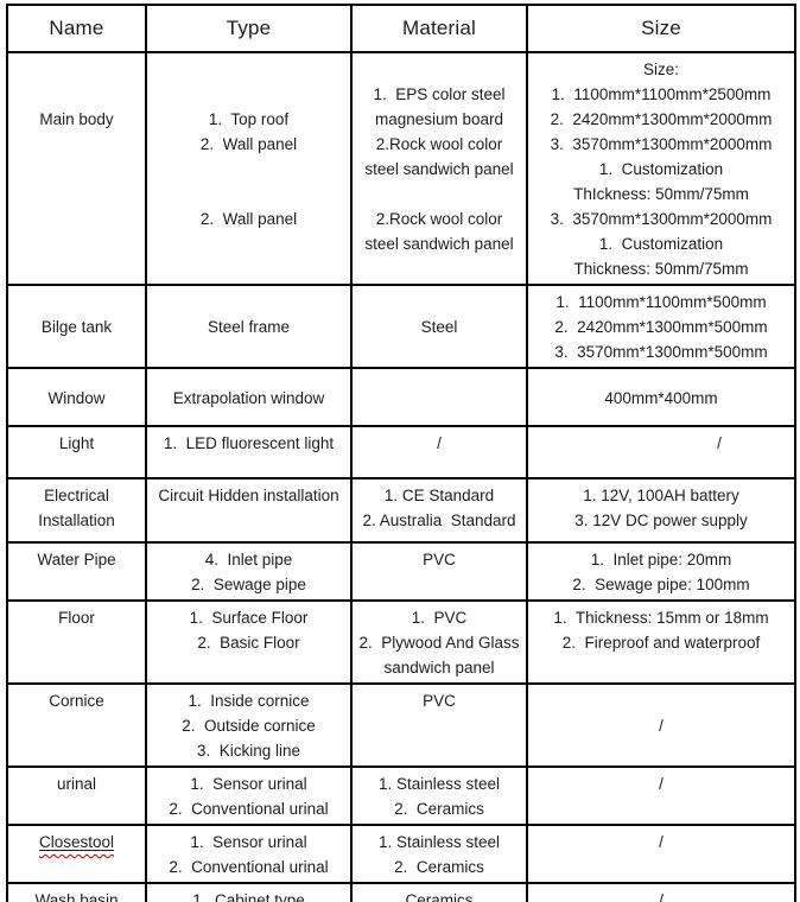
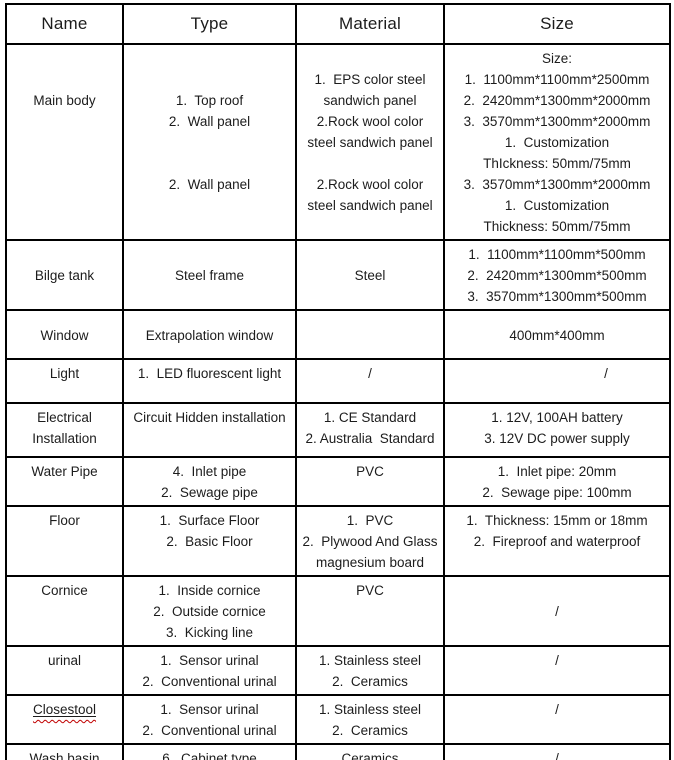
  Name	Type	Material	Size
- Main body	1. Top roof2. Wall panel 2. Wall panel	1. EPS color steelmagnesium board2.Rock wool colorsteel sandwich panel 2.Rock wool colorsteel sandwich panel	Size:1. 1100mm*1100mm*2500mm2. 2420mm*1300mm*2000mm3. 3570mm*1300mm*2000mm1. CustomizationThIckness: 50mm/75mm3. 3570mm*1300mm*2000mm1. CustomizationThickness: 50mm/75mm
+ Main body	1. Top roof2. Wall panel 2. Wall panel	1. EPS color steelsandwich panel2.Rock wool colorsteel sandwich panel 2.Rock wool colorsteel sandwich panel	Size:1. 1100mm*1100mm*2500mm2. 2420mm*1300mm*2000mm3. 3570mm*1300mm*2000mm1. CustomizationThIckness: 50mm/75mm3. 3570mm*1300mm*2000mm1. CustomizationThickness: 50mm/75mm
  Bilge tank	Steel frame	Steel	1. 1100mm*1100mm*500mm2. 2420mm*1300mm*500mm3. 3570mm*1300mm*500mm
  Window	Extrapolation window		400mm*400mm
  Light	1. LED fluorescent light	/	/
  ElectricalInstallation	Circuit Hidden installation	1. CE Standard2. Australia Standard	1. 12V, 100AH battery3. 12V DC power supply
  Water Pipe	4. Inlet pipe2. Sewage pipe	PVC	1. Inlet pipe: 20mm2. Sewage pipe: 100mm
- Floor	1. Surface Floor2. Basic Floor	1. PVC2. Plywood And Glasssandwich panel	1. Thickness: 15mm or 18mm2. Fireproof and waterproof
+ Floor	1. Surface Floor2. Basic Floor	1. PVC2. Plywood And Glassmagnesium board	1. Thickness: 15mm or 18mm2. Fireproof and waterproof
  Cornice	1. Inside cornice2. Outside cornice3. Kicking line	PVC	/
  urinal	1. Sensor urinal2. Conventional urinal	1. Stainless steel2. Ceramics	/
  Closestool	1. Sensor urinal2. Conventional urinal	1. Stainless steel2. Ceramics	/
- Wash basin	1. Cabinet type	Ceramics	/
+ Wash basin	6. Cabinet type	Ceramics	/
